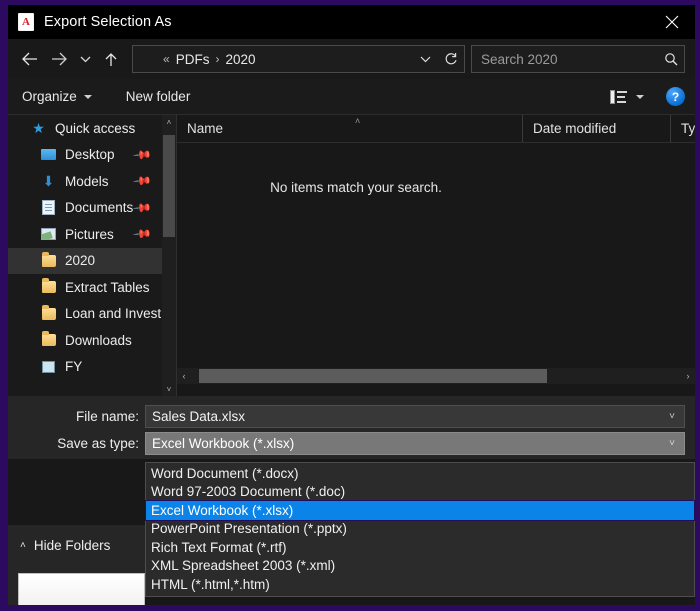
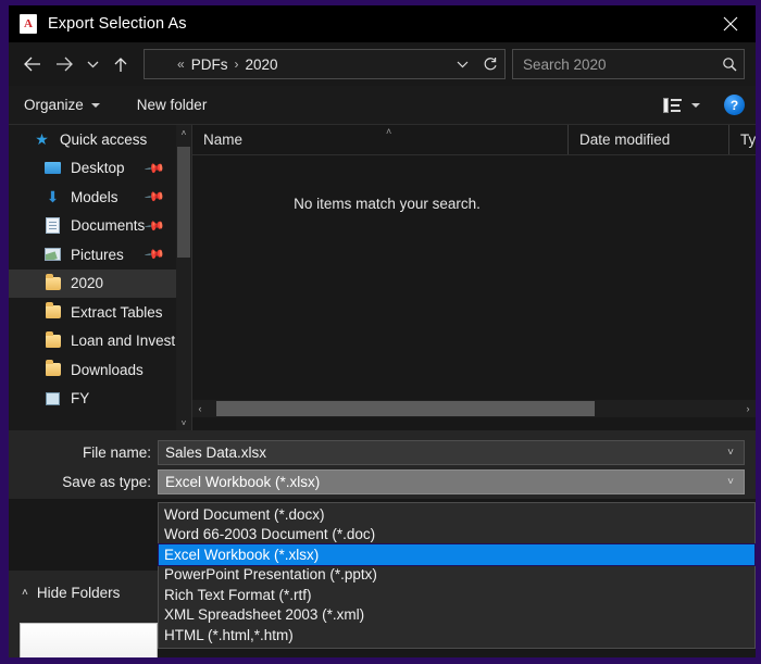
  A
  Export Selection As
  «
  PDFs
  ›
  2020
  Search 2020
  Organize
  New folder
  ?
  ★
  Quick access
  Desktop
  ⬇
  Models
  Documents
  Pictures
  2020
  Extract Tables
  Loan and Invest
  Downloads
  FY
  ˄
  ˅
  Name
  ˄
  Date modified
  No items match your search.
  ‹
  ›
  File name:
  Sales Data.xlsx
  ˅
  Save as type:
  Excel Workbook (*.xlsx)
  ˅
  Word Document (*.docx)
- Word 97-2003 Document (*.doc)
+ Word 66-2003 Document (*.doc)
  Excel Workbook (*.xlsx)
  PowerPoint Presentation (*.pptx)
  Rich Text Format (*.rtf)
  XML Spreadsheet 2003 (*.xml)
  HTML (*.html,*.htm)
  ˄
  Hide Folders
